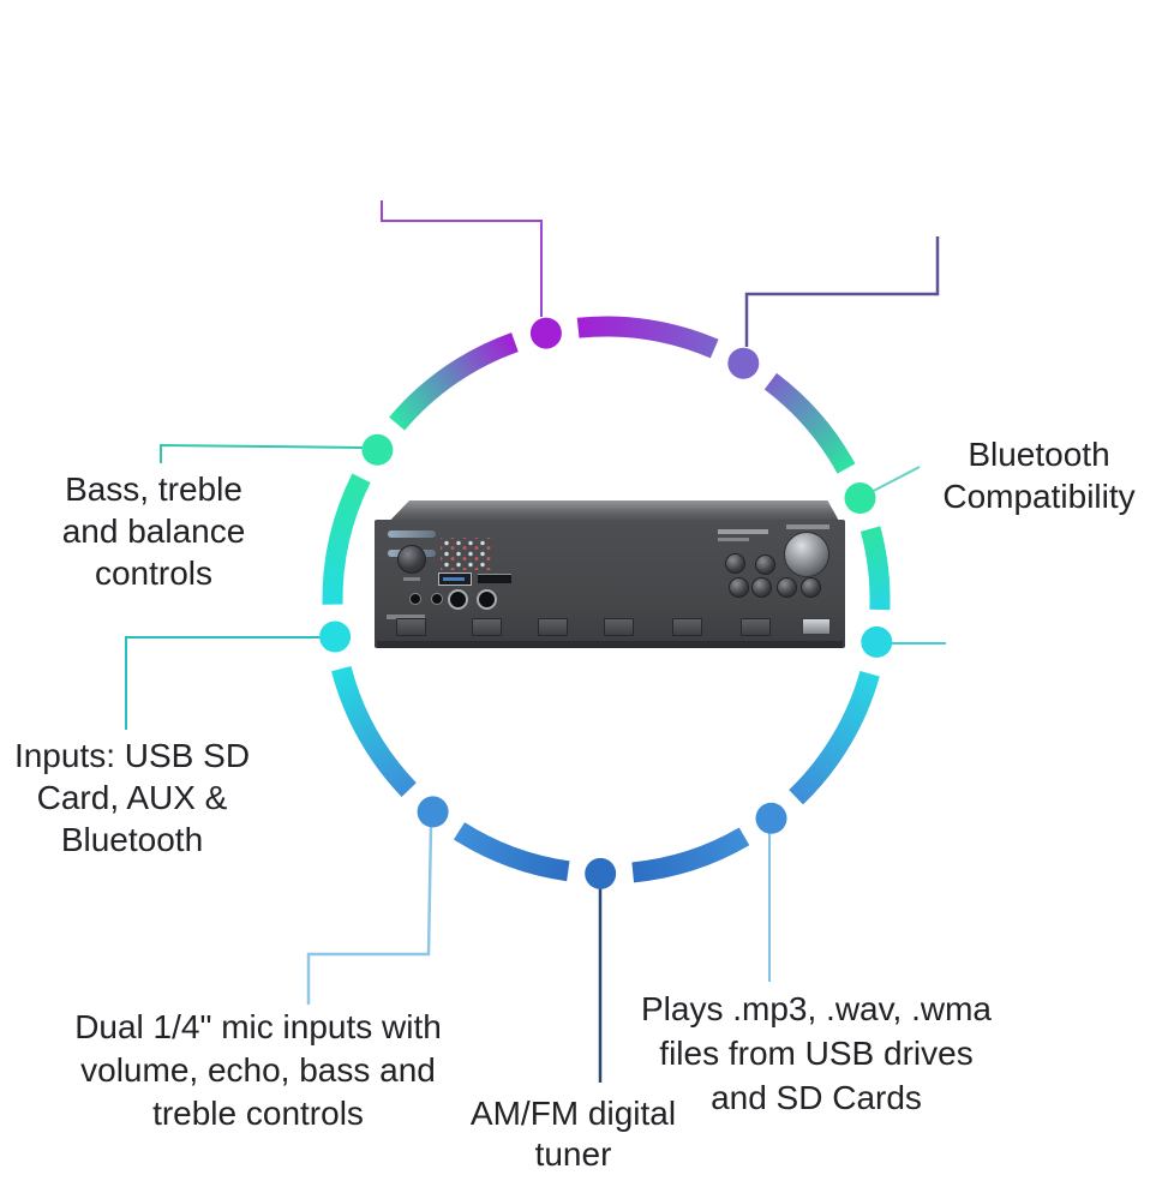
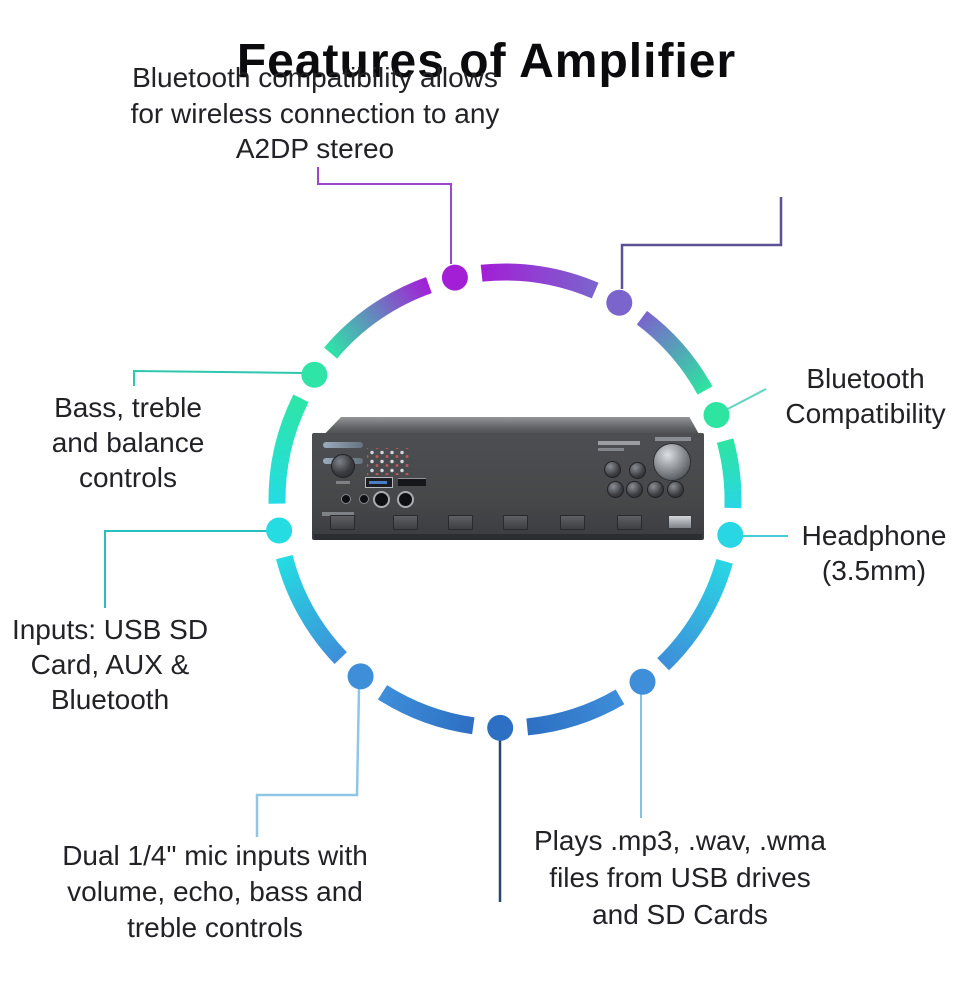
+ Features of Amplifier
+ Bluetooth compatibility allows
+ for wireless connection to any
+ A2DP stereo
  Bluetooth
  Compatibility
+ Headphone
+ (3.5mm)
  Bass, treble
  and balance
  controls
  Inputs: USB SD
  Card, AUX &
  Bluetooth
  Dual 1/4" mic inputs with
  volume, echo, bass and
  treble controls
- AM/FM digital
- tuner
  Plays .mp3, .wav, .wma
  files from USB drives
  and SD Cards
